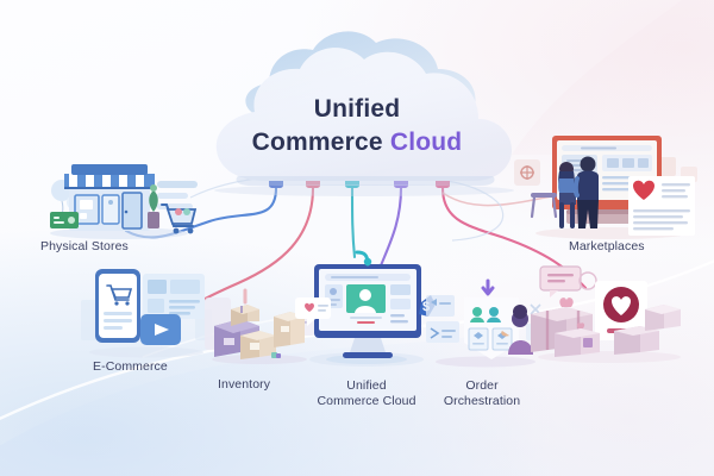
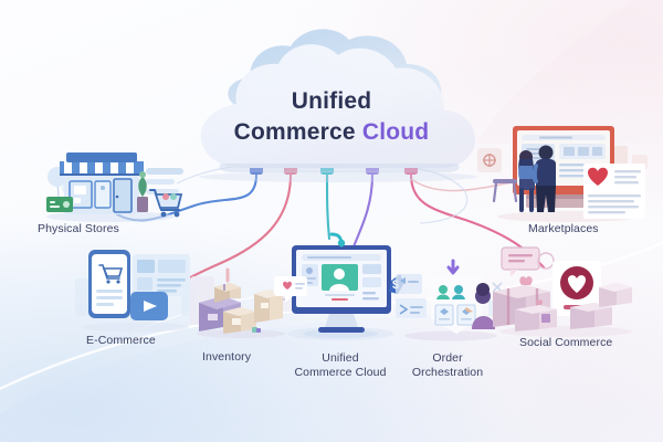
  Unified
  Commerce Cloud
  $
  Physical Stores
  Marketplaces
  E-Commerce
  Inventory
  Unified
  Commerce Cloud
  Order
  Orchestration
+ Social Commerce
